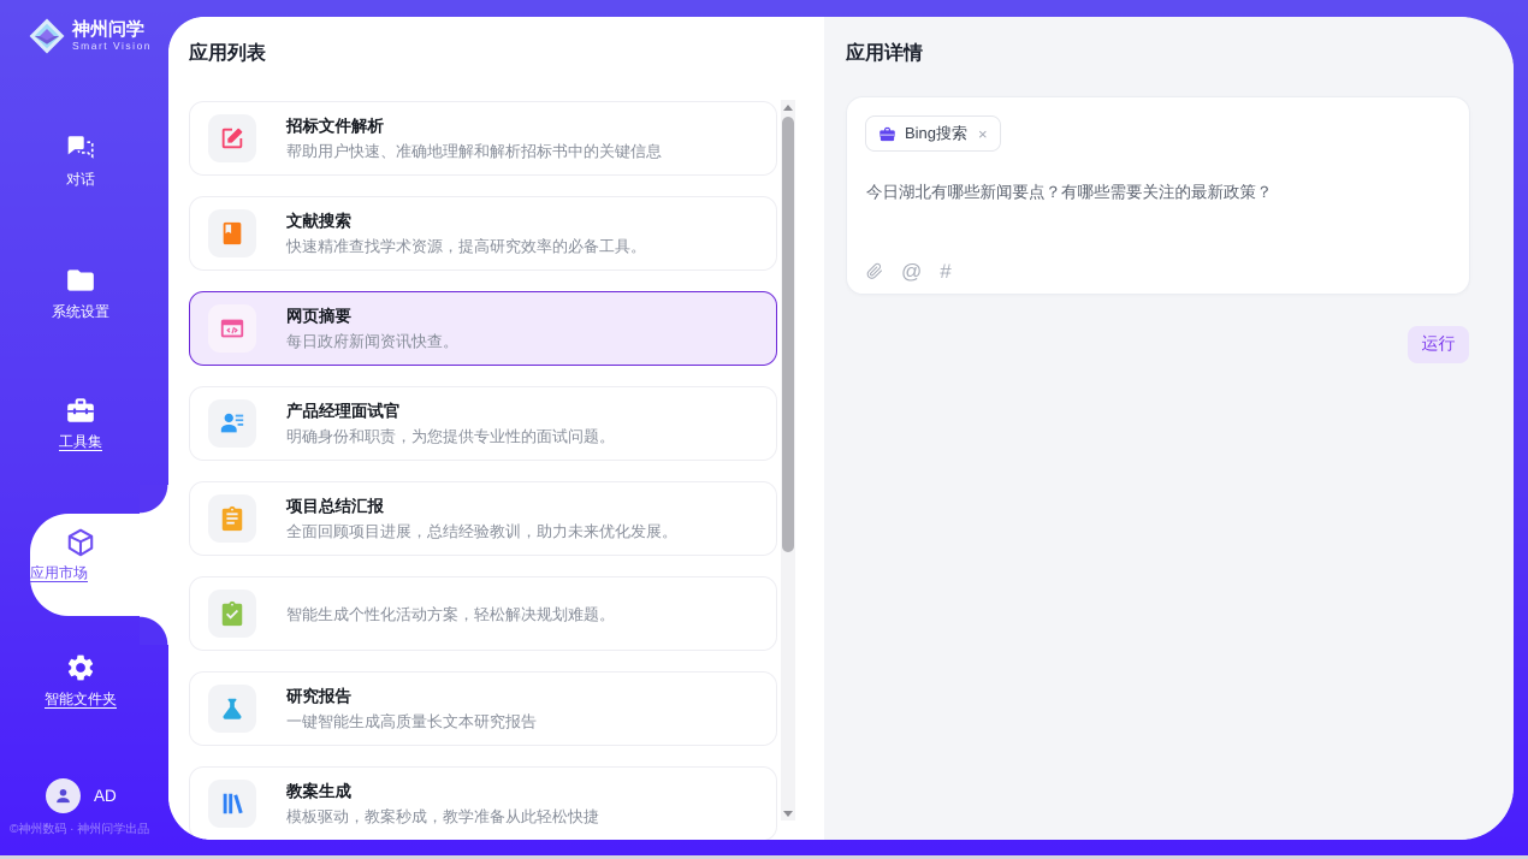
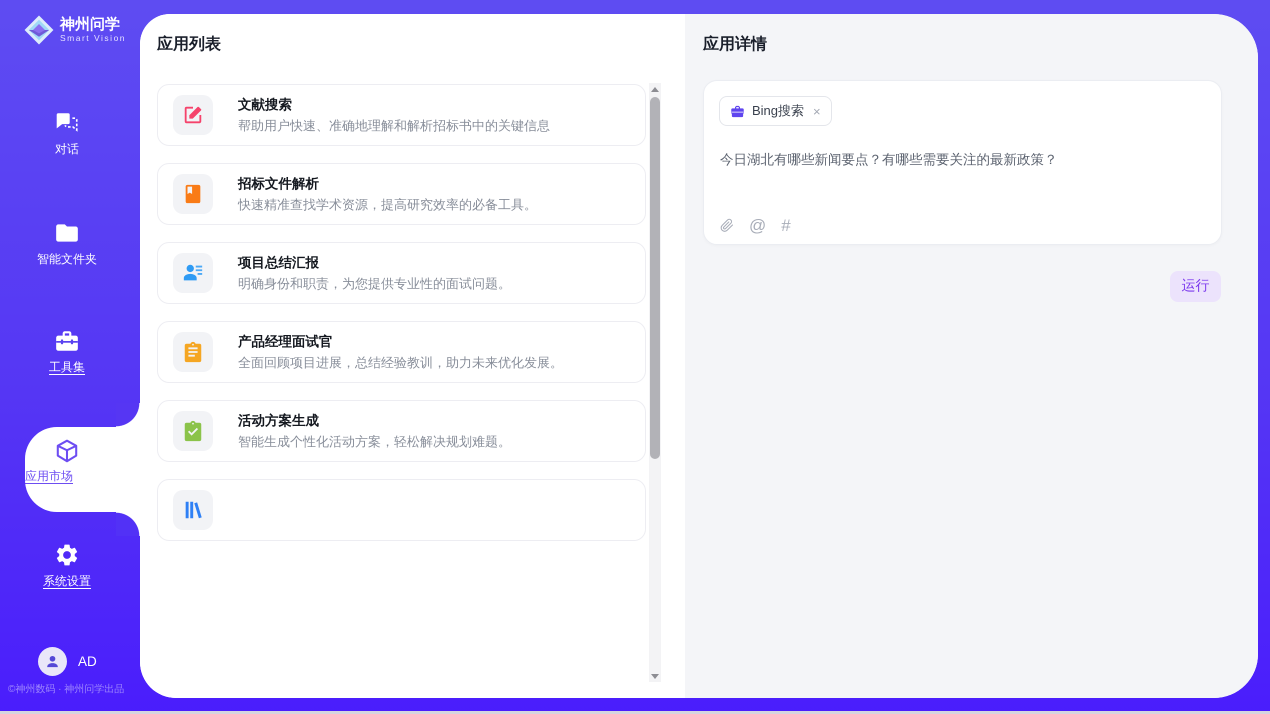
  应用列表
- 招标文件解析
+ 文献搜索
  帮助用户快速、准确地理解和解析招标书中的关键信息
- 文献搜索
+ 招标文件解析
  快速精准查找学术资源，提高研究效率的必备工具。
- 网页摘要
- 每日政府新闻资讯快查。
- 产品经理面试官
+ 项目总结汇报
  明确身份和职责，为您提供专业性的面试问题。
- 项目总结汇报
+ 产品经理面试官
  全面回顾项目进展，总结经验教训，助力未来优化发展。
+ 活动方案生成
  智能生成个性化活动方案，轻松解决规划难题。
- 研究报告
- 一键智能生成高质量长文本研究报告
- 教案生成
- 模板驱动，教案秒成，教学准备从此轻松快捷
  应用详情
  Bing搜索
  ×
  今日湖北有哪些新闻要点？有哪些需要关注的最新政策？
  @
  #
  运行
  神州问学
  Smart Vision
  对话
- 系统设置
+ 智能文件夹
  工具集
  应用市场
- 智能文件夹
+ 系统设置
  AD
  ©神州数码 · 神州问学出品
